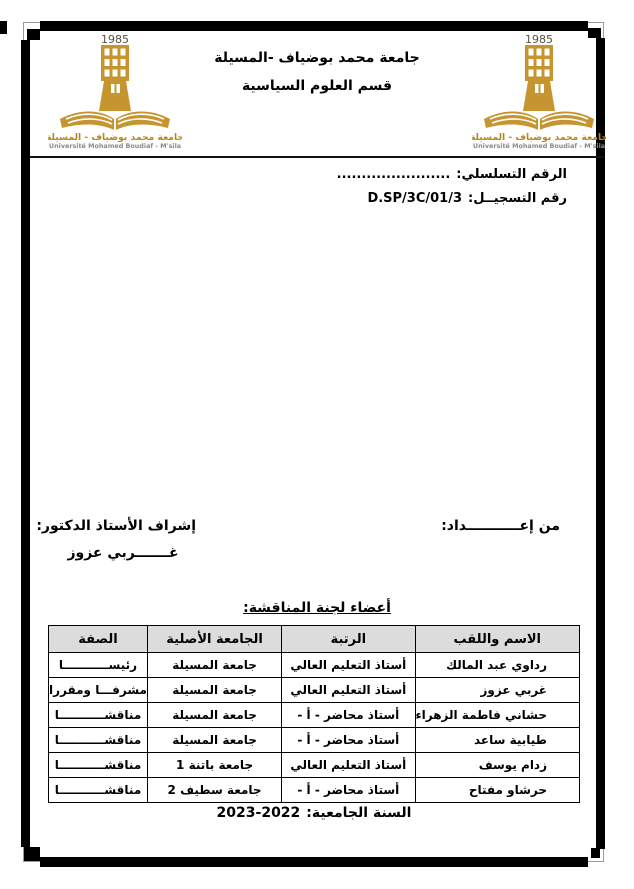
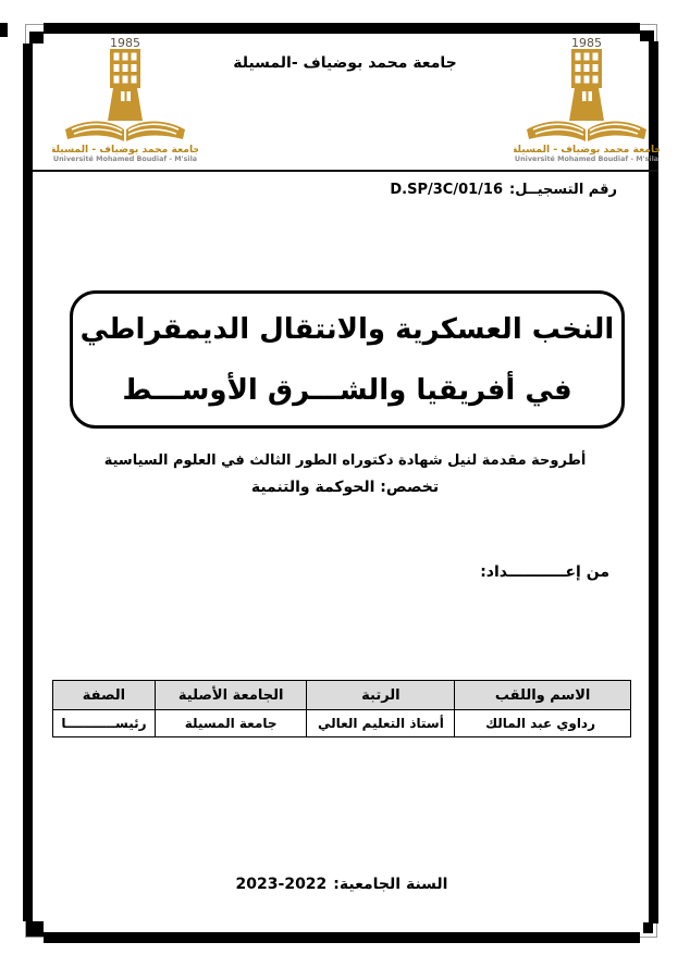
  1985
  جامعة محمد بوضياف - المسيلة
  Université Mohamed Boudiaf - M'sila
  1985
  جامعة محمد بوضياف - المسيلة
  Université Mohamed Boudiaf - M'sila
  جامعة محمد بوضياف -المسيلة
- قسم العلوم السياسية
- الرقم التسلسلي:
- .......................
  رقم التسجيــل:
- D.SP/3C/01/3
+ D.SP/3C/01/16
+ النخب العسكرية والانتقال الديمقراطي
+ في أفريقيا والشـــرق الأوســـط
+ أطروحة مقدمة لنيل شهادة دكتوراه الطور الثالث في العلوم السياسية
+ تخصص: الحوكمة والتنمية
  من إعـــــــــــداد:
- إشراف الأستاذ الدكتور:
- غـــــــربي عزوز
- أعضاء لجنة المناقشة:
  الاسم واللقب	الرتبة	الجامعة الأصلية	الصفة
  رداوي عبد المالك	أستاذ التعليم العالي	جامعة المسيلة	رئيســـــــــــا
- غربي عزوز	أستاذ التعليم العالي	جامعة المسيلة	مشرفـــا ومقررا
- حشاني فاطمة الزهراء	أستاذ محاضر - أ -	جامعة المسيلة	مناقشـــــــــــا
- طيابية ساعد	أستاذ محاضر - أ -	جامعة المسيلة	مناقشـــــــــــا
- زدام يوسف	أستاذ التعليم العالي	جامعة باتنة 1	مناقشـــــــــــا
- حرشاو مفتاح	أستاذ محاضر - أ -	جامعة سطيف 2	مناقشـــــــــــا
  السنة الجامعية:
  2023-2022
